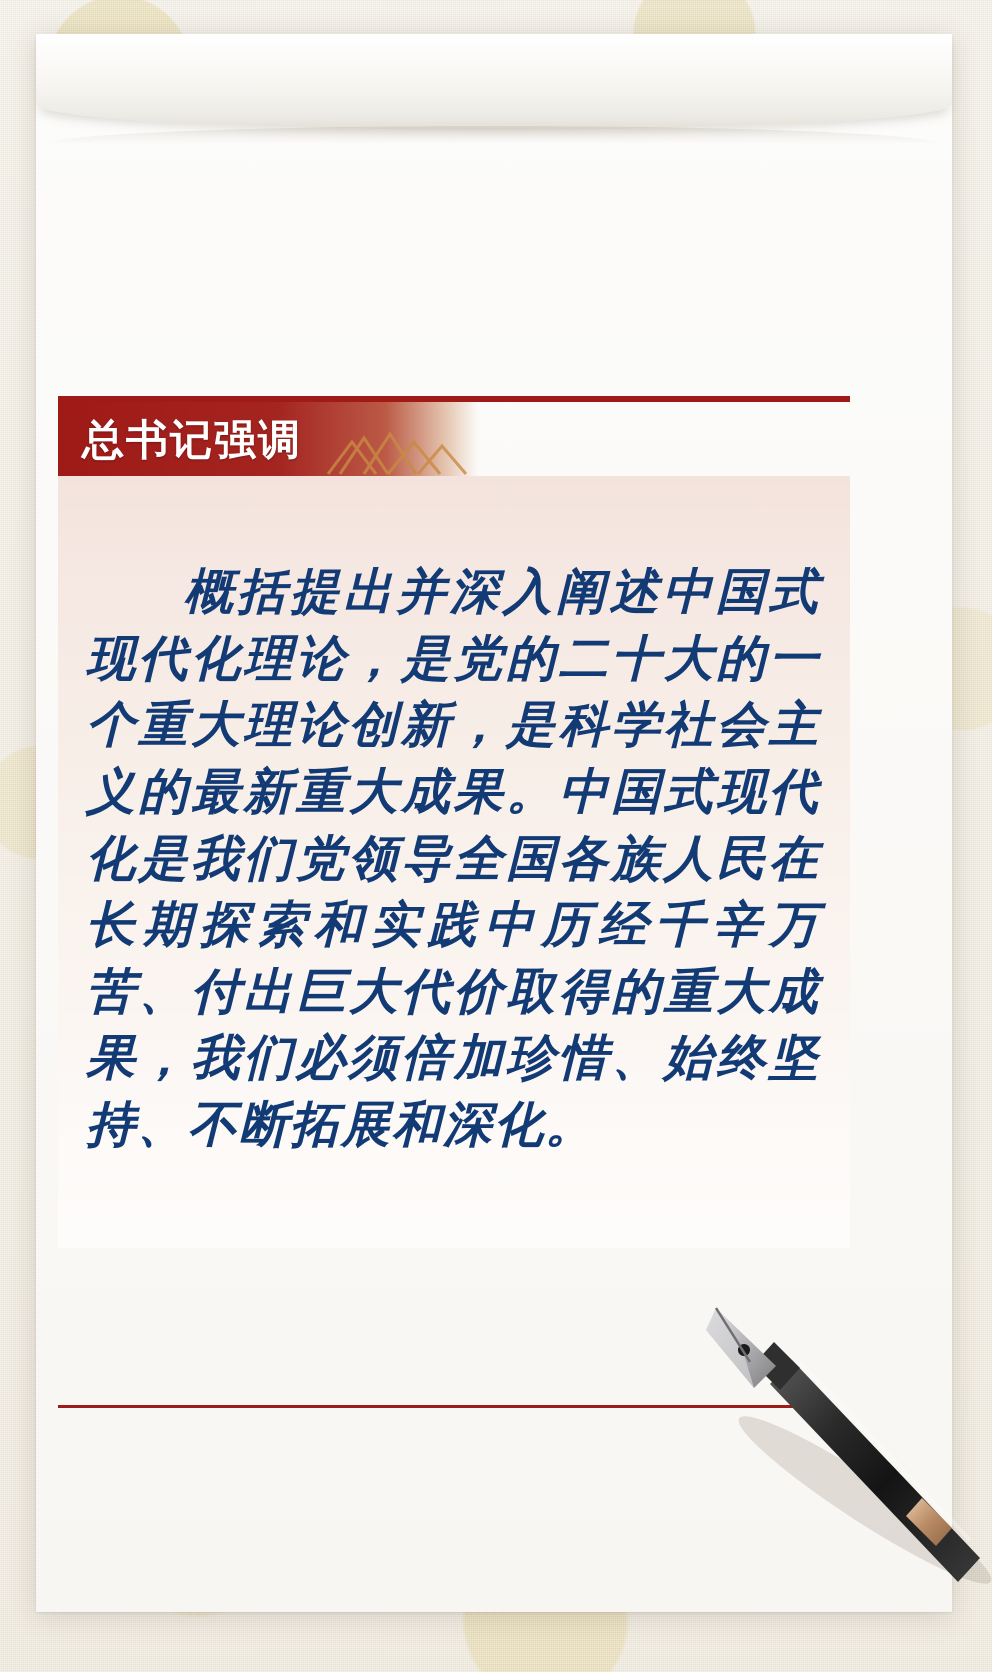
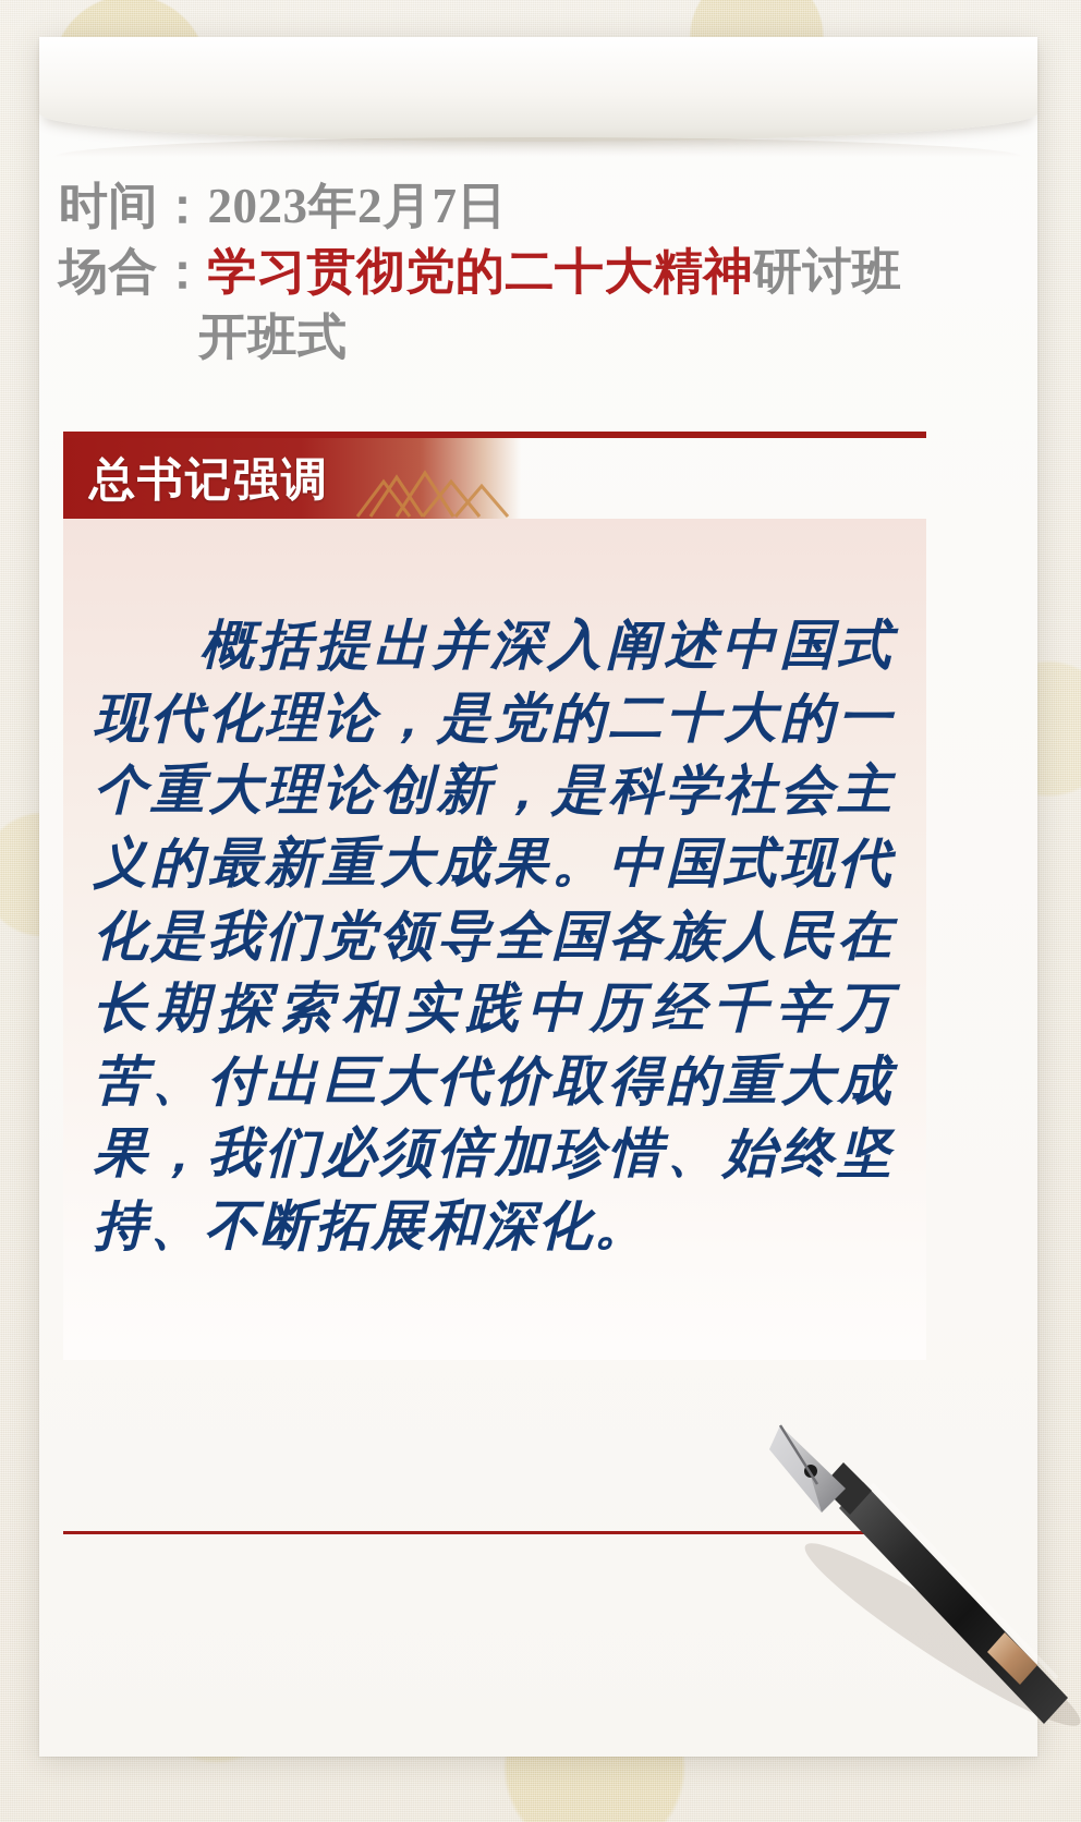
+ 时间：2023年2月7日
+ 场合：学习贯彻党的二十大精神研讨班
+ 开班式
  总书记强调
  概括提出并深入阐述中国式现代化理论，是党的二十大的一个重大理论创新，是科学社会主义的最新重大成果。中国式现代化是我们党领导全国各族人民在长期探索和实践中历经千辛万苦、付出巨大代价取得的重大成果，我们必须倍加珍惜、始终坚持、不断拓展和深化。
